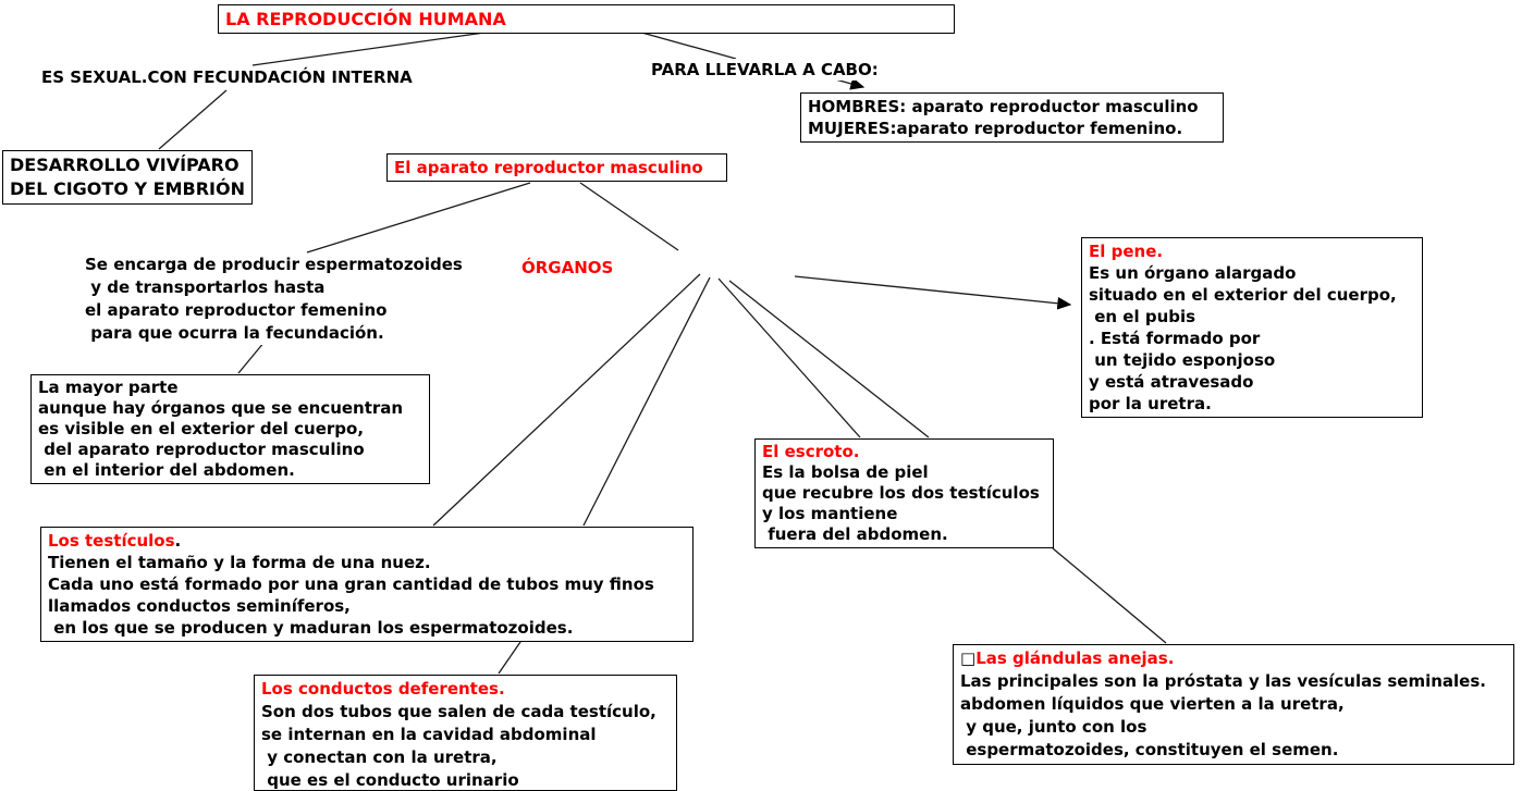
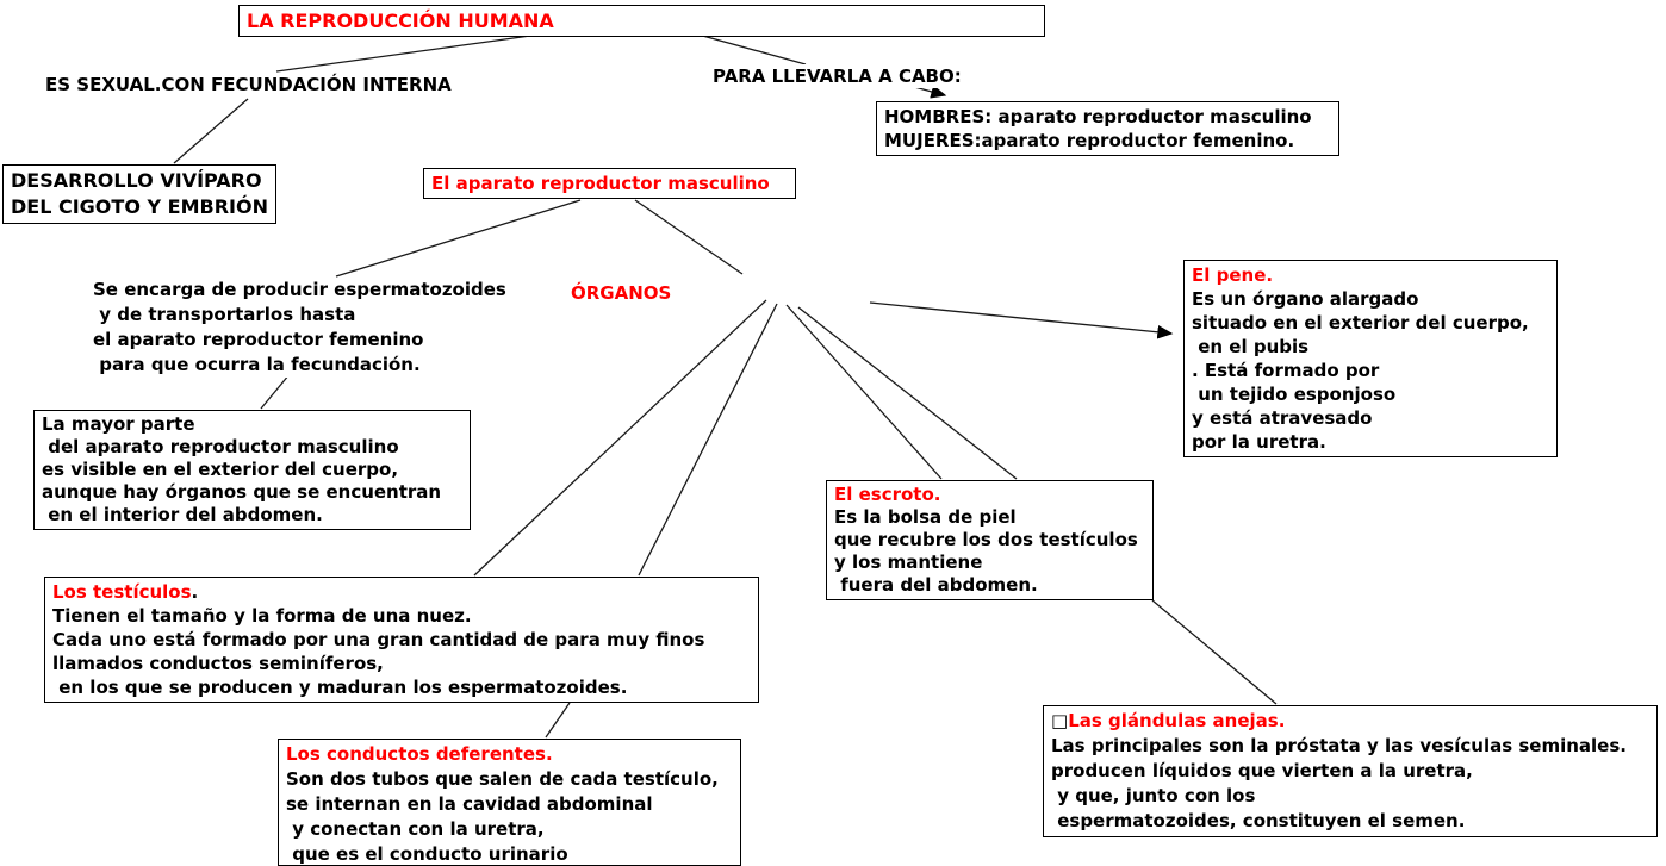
  LA REPRODUCCIÓN HUMANA
  ES SEXUAL.CON FECUNDACIÓN INTERNA
  PARA LLEVARLA A CABO:
  HOMBRES: aparato reproductor masculino
  MUJERES:aparato reproductor femenino.
  DESARROLLO VIVÍPARO
  DEL CIGOTO Y EMBRIÓN
  El aparato reproductor masculino
  Se encarga de producir espermatozoides
  y de transportarlos hasta
  el aparato reproductor femenino
  para que ocurra la fecundación.
  ÓRGANOS
  El pene.
  Es un órgano alargado
  situado en el exterior del cuerpo,
  en el pubis
  . Está formado por
  un tejido esponjoso
  y está atravesado
  por la uretra.
  La mayor parte
- aunque hay órganos que se encuentran
+ del aparato reproductor masculino
  es visible en el exterior del cuerpo,
- del aparato reproductor masculino
+ aunque hay órganos que se encuentran
  en el interior del abdomen.
  El escroto.
  Es la bolsa de piel
  que recubre los dos testículos
  y los mantiene
  fuera del abdomen.
  Los testículos.
  Tienen el tamaño y la forma de una nuez.
- Cada uno está formado por una gran cantidad de tubos muy finos
+ Cada uno está formado por una gran cantidad de para muy finos
  llamados conductos seminíferos,
  en los que se producen y maduran los espermatozoides.
  Los conductos deferentes.
  Son dos tubos que salen de cada testículo,
  se internan en la cavidad abdominal
  y conectan con la uretra,
  que es el conducto urinario
  □Las glándulas anejas.
  Las principales son la próstata y las vesículas seminales.
- abdomen líquidos que vierten a la uretra,
+ producen líquidos que vierten a la uretra,
  y que, junto con los
  espermatozoides, constituyen el semen.
